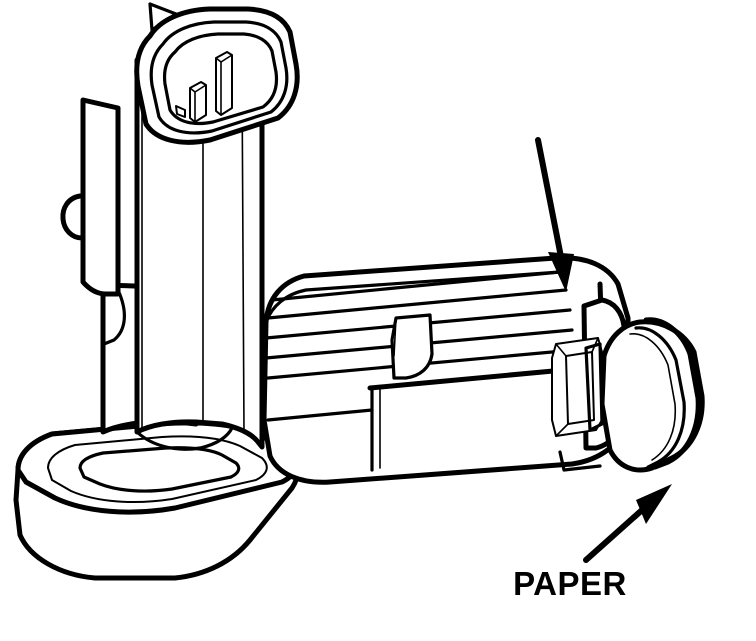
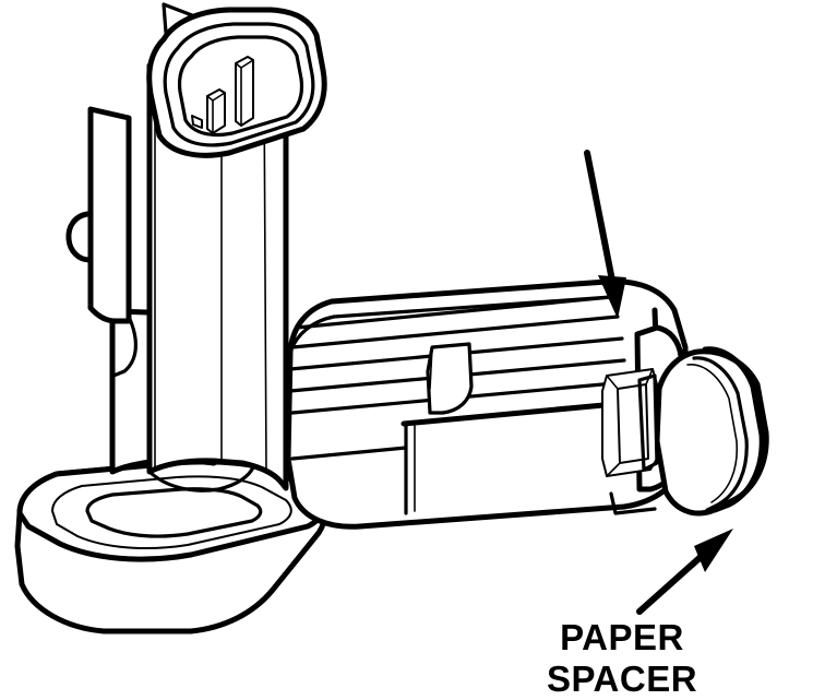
  PAPER
+ SPACER
